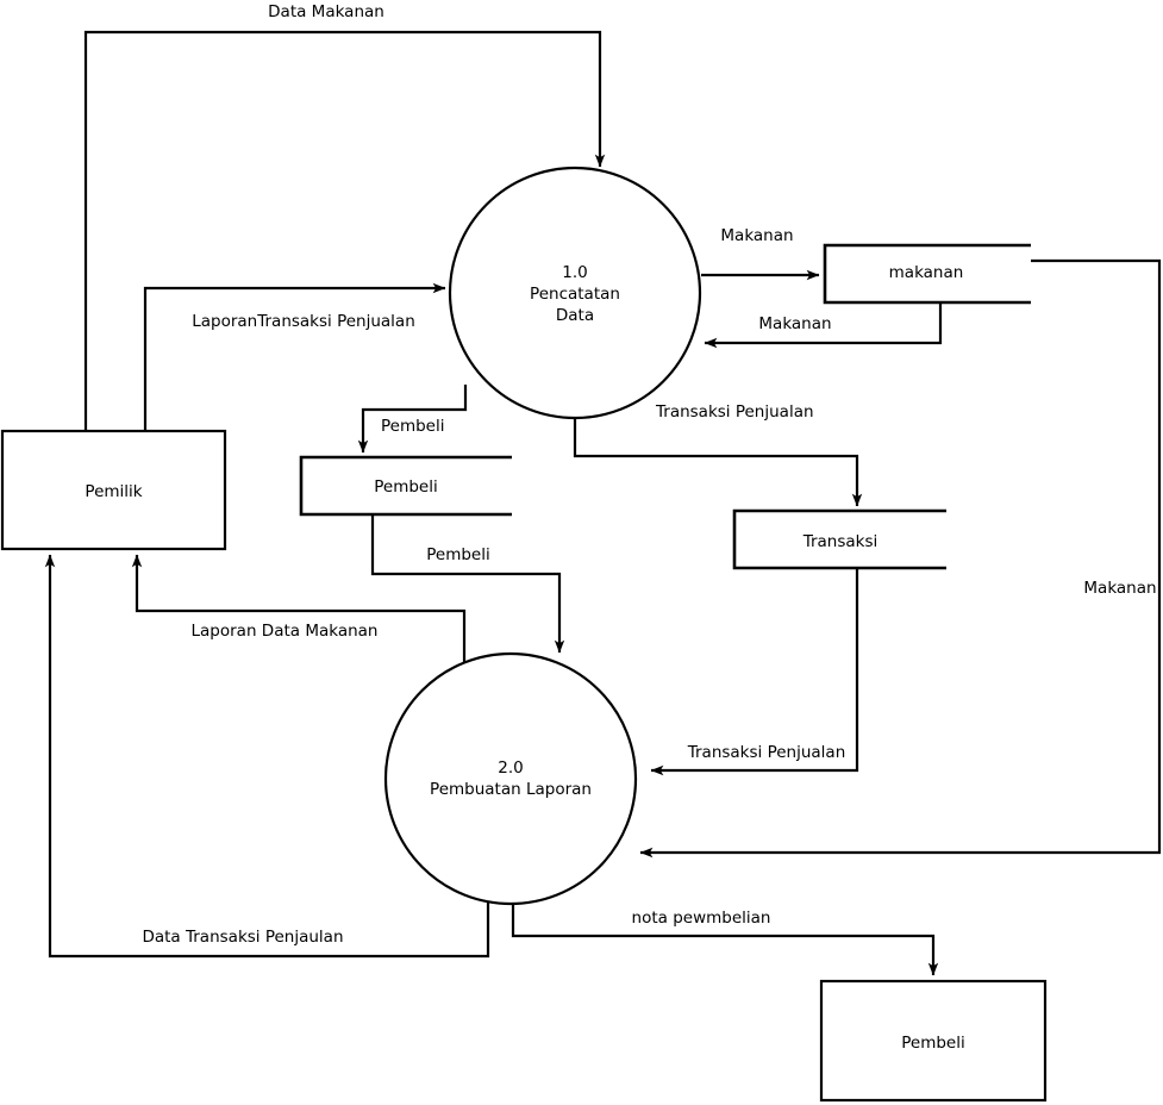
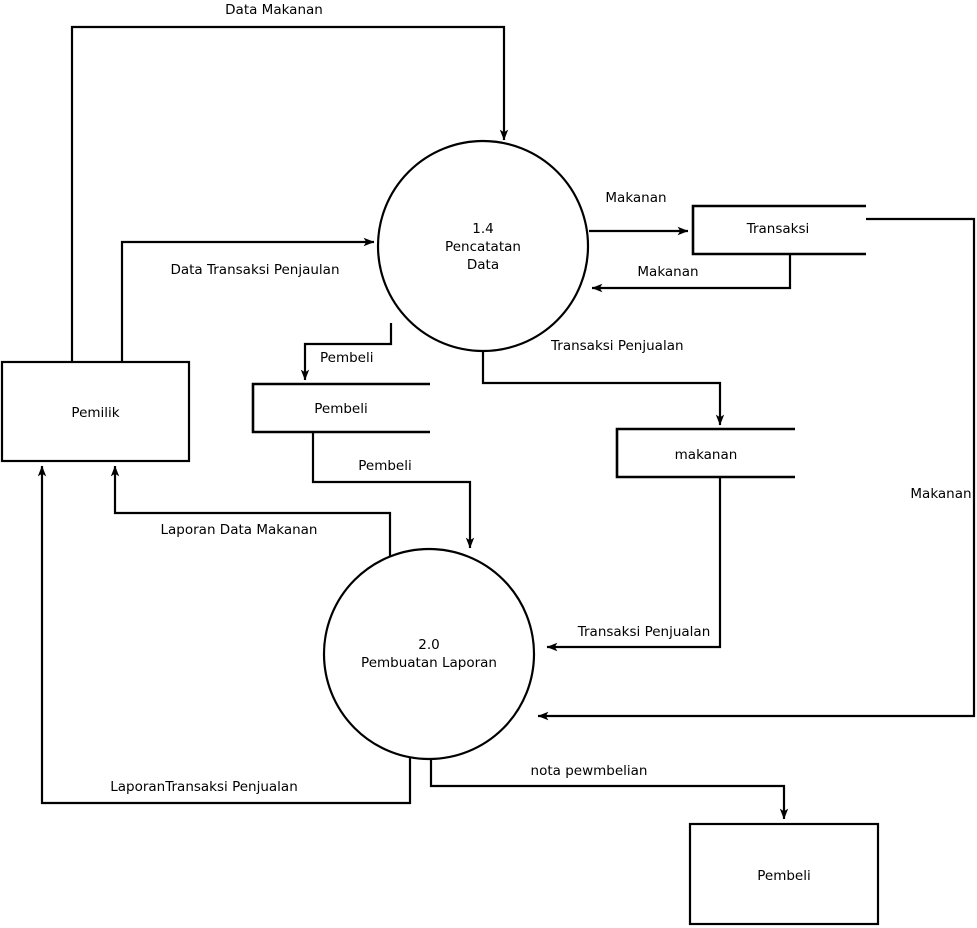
  Pemilik
- 1.0
+ 1.4
  Pencatatan
  Data
- makanan
+ Transaksi
  Pembeli
- Transaksi
+ makanan
  2.0
  Pembuatan Laporan
  Pembeli
  Data Makanan
- LaporanTransaksi Penjualan
+ Data Transaksi Penjaulan
  Makanan
  Makanan
  Pembeli
  Transaksi Penjualan
  Pembeli
  Transaksi Penjualan
  Makanan
  Laporan Data Makanan
- Data Transaksi Penjaulan
+ LaporanTransaksi Penjualan
  nota pewmbelian
